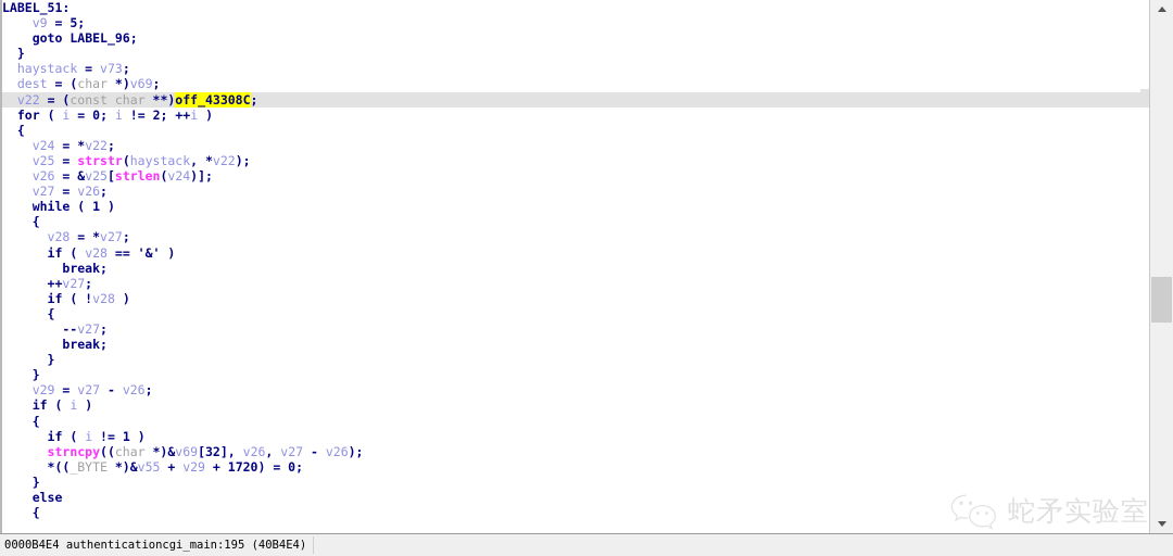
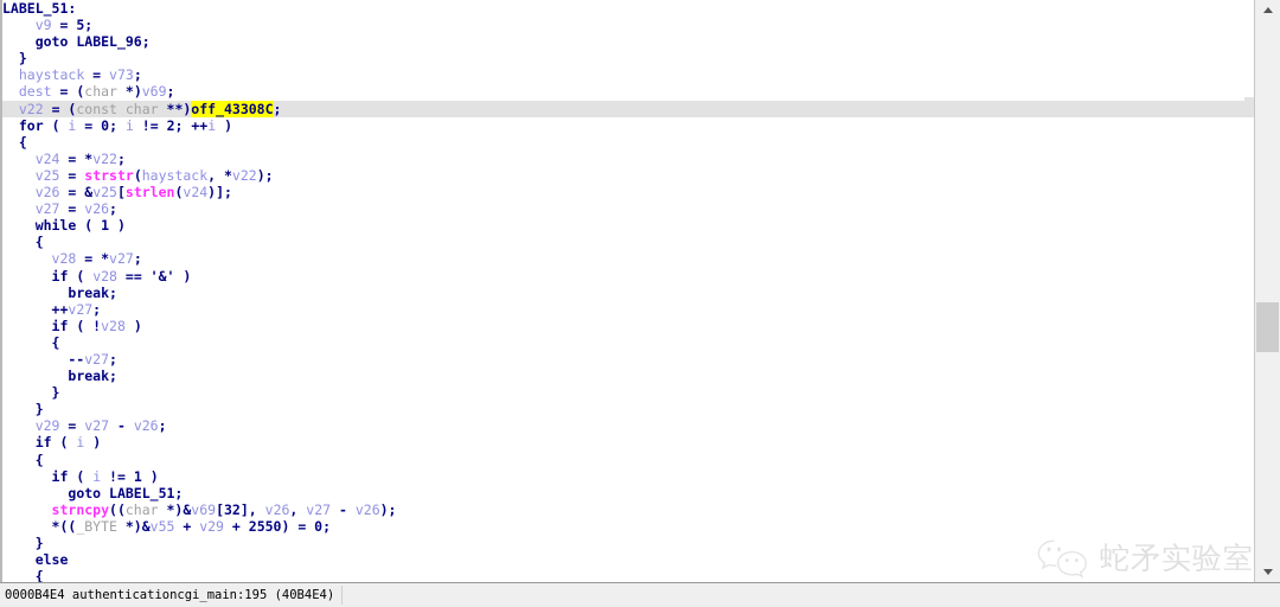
  LABEL_51:
  v9 = 5;
  goto LABEL_96;
  }
  haystack = v73;
  dest = (char *)v69;
  v22 = (const char **)off_43308C;
  for ( i = 0; i != 2; ++i )
  {
  v24 = *v22;
  v25 = strstr(haystack, *v22);
  v26 = &v25[strlen(v24)];
  v27 = v26;
  while ( 1 )
  {
  v28 = *v27;
  if ( v28 == '&' )
  break;
  ++v27;
  if ( !v28 )
  {
  --v27;
  break;
  }
  }
  v29 = v27 - v26;
  if ( i )
  {
  if ( i != 1 )
+ goto LABEL_51;
  strncpy((char *)&v69[32], v26, v27 - v26);
- *((_BYTE *)&v55 + v29 + 1720) = 0;
+ *((_BYTE *)&v55 + v29 + 2550) = 0;
  }
  else
  {
  蛇矛实验室
  0000B4E4 authenticationcgi_main:195 (40B4E4)
